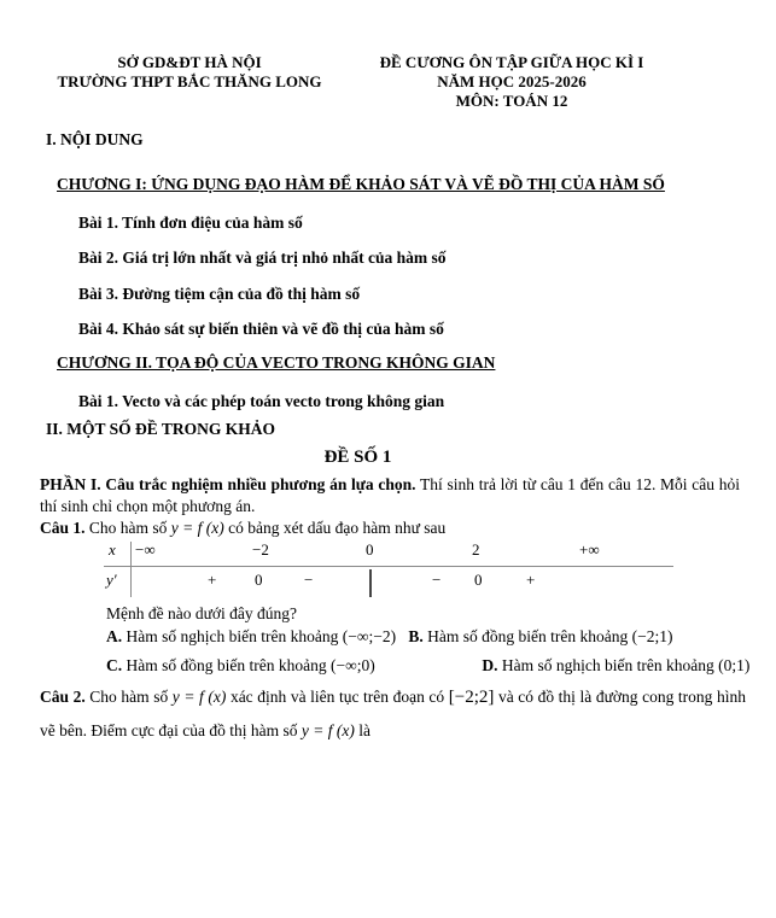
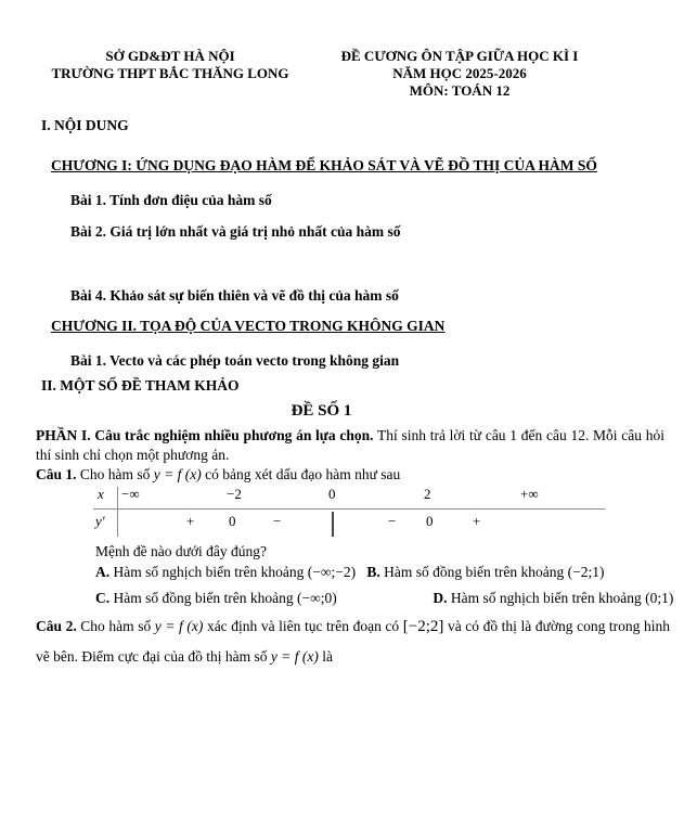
  SỞ GD&ĐT HÀ NỘI
  TRƯỜNG THPT BẮC THĂNG LONG
  ĐỀ CƯƠNG ÔN TẬP GIỮA HỌC KÌ I
  NĂM HỌC 2025-2026
  MÔN: TOÁN 12
  I. NỘI DUNG
  CHƯƠNG I: ỨNG DỤNG ĐẠO HÀM ĐỂ KHẢO SÁT VÀ VẼ ĐỒ THỊ CỦA HÀM SỐ
  Bài 1. Tính đơn điệu của hàm số
  Bài 2. Giá trị lớn nhất và giá trị nhỏ nhất của hàm số
- Bài 3. Đường tiệm cận của đồ thị hàm số
  Bài 4. Khảo sát sự biến thiên và vẽ đồ thị của hàm số
  CHƯƠNG II. TỌA ĐỘ CỦA VECTO TRONG KHÔNG GIAN
  Bài 1. Vecto và các phép toán vecto trong không gian
- II. MỘT SỐ ĐỀ TRONG KHẢO
+ II. MỘT SỐ ĐỀ THAM KHẢO
  ĐỀ SỐ 1
  PHẦN I. Câu trắc nghiệm nhiều phương án lựa chọn. Thí sinh trả lời từ câu 1 đến câu 12. Mỗi câu hỏi thí sinh chỉ chọn một phương án.
  Câu 1. Cho hàm số y = f (x) có bảng xét dấu đạo hàm như sau
  x
  −∞
  −2
  0
  2
  +∞
  y′
  +
  0
  −
  −
  0
  +
  Mệnh đề nào dưới đây đúng?
  A. Hàm số nghịch biến trên khoảng (−∞;−2) B. Hàm số đồng biến trên khoảng (−2;1)
  C. Hàm số đồng biến trên khoảng (−∞;0) D. Hàm số nghịch biến trên khoảng (0;1)
  Câu 2. Cho hàm số y = f (x) xác định và liên tục trên đoạn có [−2;2] và có đồ thị là đường cong trong hình vẽ bên. Điểm cực đại của đồ thị hàm số y = f (x) là
